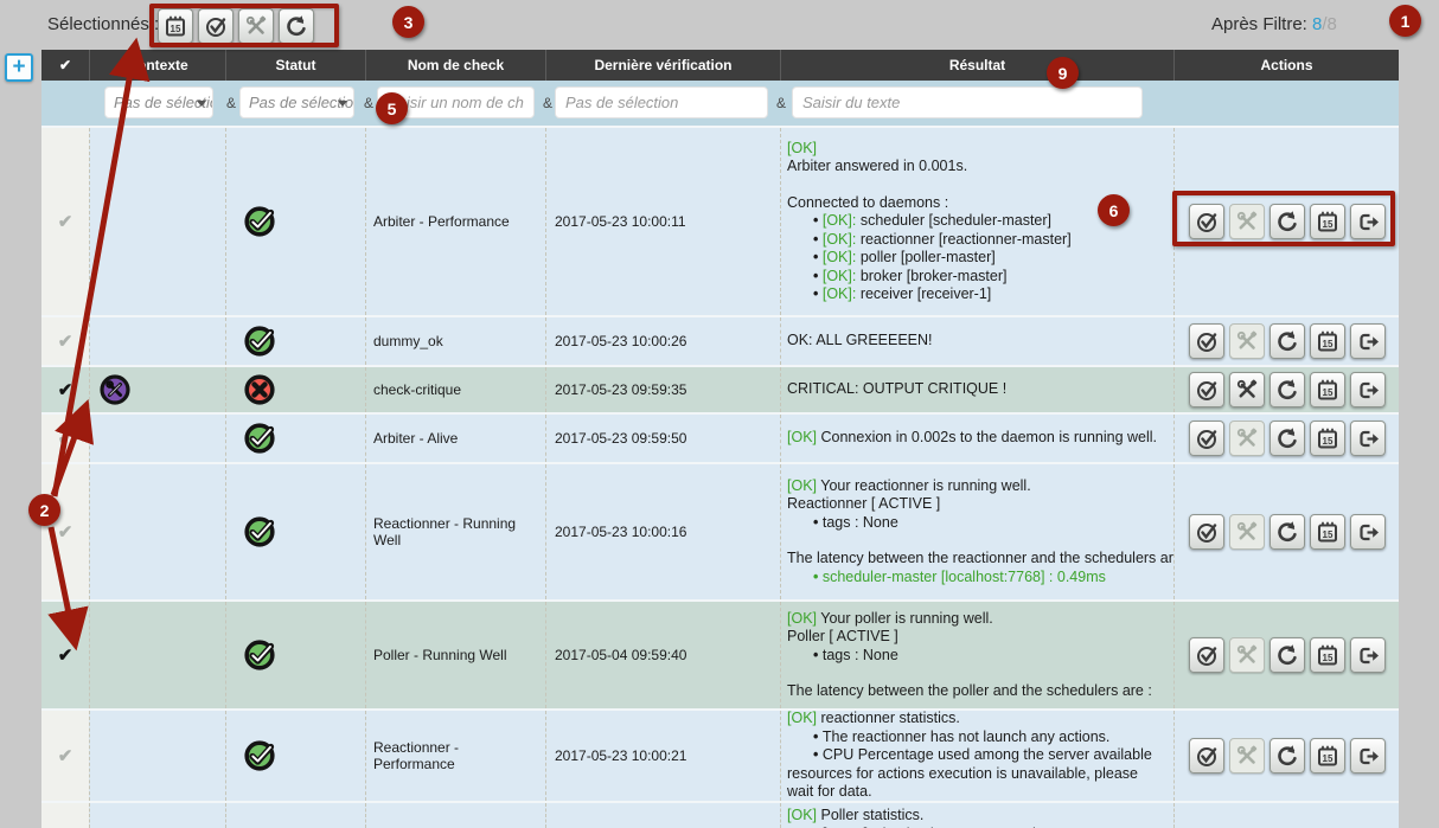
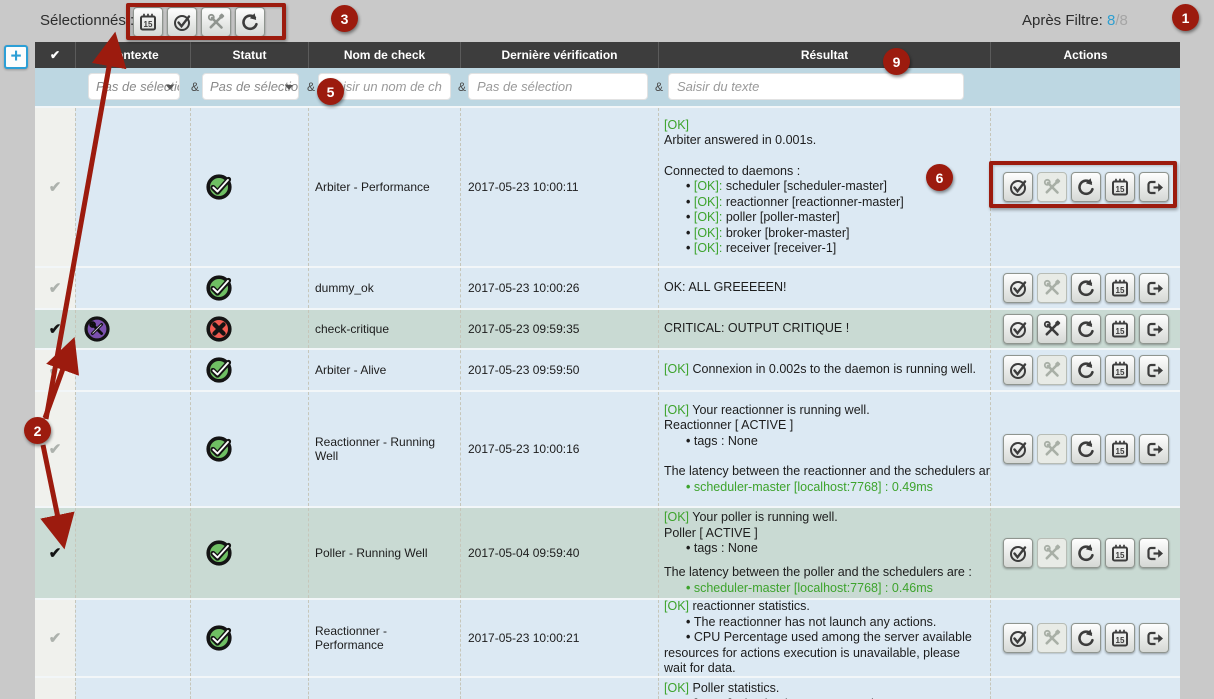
  Sélectionnés
  Après Filtre: 8/8
  +
  ✔
  ontexte
  Statut
  Nom de check
  Dernière vérification
  Résultat
  Actions
  Pas de sélecti
  &
  Pas de sélectio
  &
  isir un nom de ch
  &
  Pas de sélection
  &
  Saisir du texte
  ✔
  Arbiter - Performance
  2017-05-23 10:00:11
  [OK]
  Arbiter answered in 0.001s.
  Connected to daemons :
  [OK]: scheduler [scheduler-master]
  [OK]: reactionner [reactionner-master]
  [OK]: poller [poller-master]
  [OK]: broker [broker-master]
  [OK]: receiver [receiver-1]
  ✔
  dummy_ok
  2017-05-23 10:00:26
  OK: ALL GREEEEEN!
  ✔
  check-critique
  2017-05-23 09:59:35
  CRITICAL: OUTPUT CRITIQUE !
  Arbiter - Alive
  2017-05-23 09:59:50
  [OK] Connexion in 0.002s to the daemon is running well.
  ✔
  Reactionner - Running Well
  2017-05-23 10:00:16
  [OK] Your reactionner is running well.
  Reactionner [ ACTIVE ]
  tags : None
  The latency between the reactionner and the schedulers a
  scheduler-master [localhost:7768] : 0.49ms
  ✔
  Poller - Running Well
  2017-05-04 09:59:40
  [OK] Your poller is running well.
  Poller [ ACTIVE ]
  tags : None
  The latency between the poller and the schedulers are :
+ scheduler-master [localhost:7768] : 0.46ms
  ✔
  Reactionner - Performance
  2017-05-23 10:00:21
  [OK] reactionner statistics.
  The reactionner has not launch any actions.
  CPU Percentage used among the server available resources for actions execution is unavailable, please wait for data.
  [OK] Poller statistics.
  1
  2
  3
  9
  5
  6
